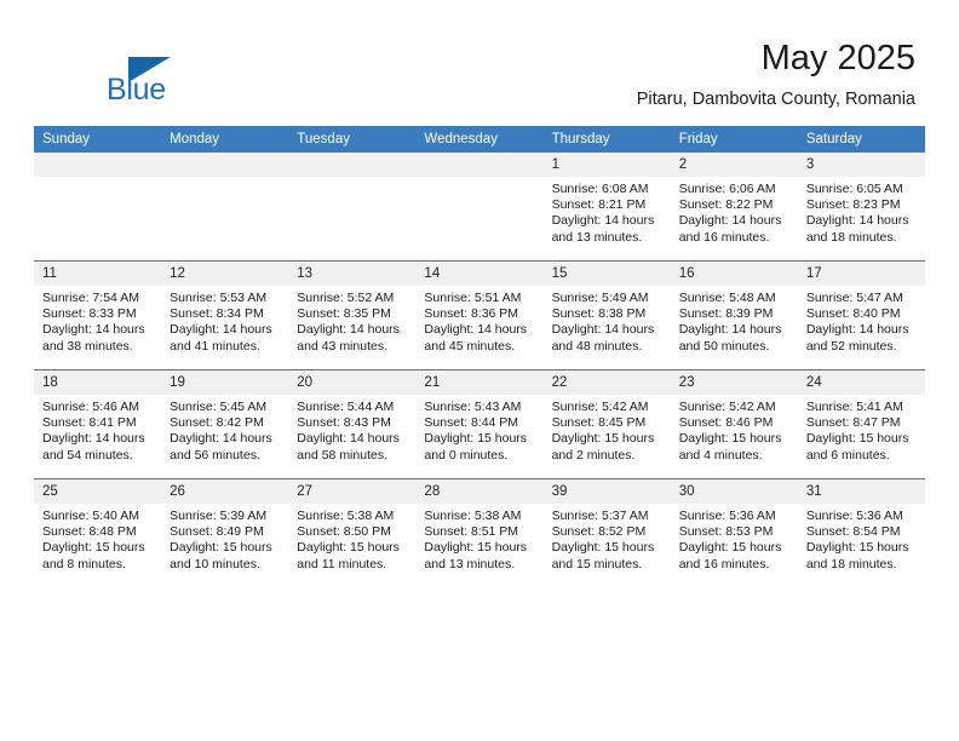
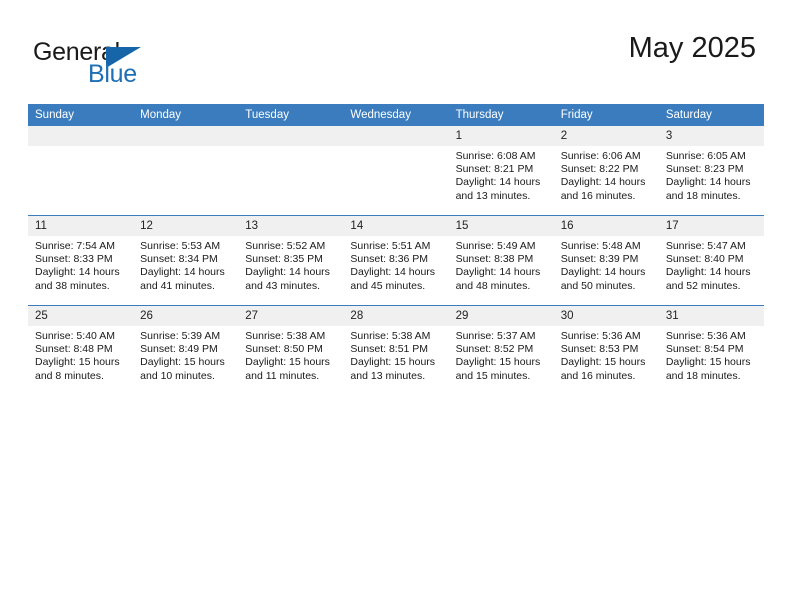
+ General
  Blue
  May 2025
- Pitaru, Dambovita County, Romania
  Sunday	Monday	Tuesday	Wednesday	Thursday	Friday	Saturday
  				1Sunrise: 6:08 AMSunset: 8:21 PMDaylight: 14 hoursand 13 minutes.	2Sunrise: 6:06 AMSunset: 8:22 PMDaylight: 14 hoursand 16 minutes.	3Sunrise: 6:05 AMSunset: 8:23 PMDaylight: 14 hoursand 18 minutes.
  11Sunrise: 7:54 AMSunset: 8:33 PMDaylight: 14 hoursand 38 minutes.	12Sunrise: 5:53 AMSunset: 8:34 PMDaylight: 14 hoursand 41 minutes.	13Sunrise: 5:52 AMSunset: 8:35 PMDaylight: 14 hoursand 43 minutes.	14Sunrise: 5:51 AMSunset: 8:36 PMDaylight: 14 hoursand 45 minutes.	15Sunrise: 5:49 AMSunset: 8:38 PMDaylight: 14 hoursand 48 minutes.	16Sunrise: 5:48 AMSunset: 8:39 PMDaylight: 14 hoursand 50 minutes.	17Sunrise: 5:47 AMSunset: 8:40 PMDaylight: 14 hoursand 52 minutes.
- 18Sunrise: 5:46 AMSunset: 8:41 PMDaylight: 14 hoursand 54 minutes.	19Sunrise: 5:45 AMSunset: 8:42 PMDaylight: 14 hoursand 56 minutes.	20Sunrise: 5:44 AMSunset: 8:43 PMDaylight: 14 hoursand 58 minutes.	21Sunrise: 5:43 AMSunset: 8:44 PMDaylight: 15 hoursand 0 minutes.	22Sunrise: 5:42 AMSunset: 8:45 PMDaylight: 15 hoursand 2 minutes.	23Sunrise: 5:42 AMSunset: 8:46 PMDaylight: 15 hoursand 4 minutes.	24Sunrise: 5:41 AMSunset: 8:47 PMDaylight: 15 hoursand 6 minutes.
- 25Sunrise: 5:40 AMSunset: 8:48 PMDaylight: 15 hoursand 8 minutes.	26Sunrise: 5:39 AMSunset: 8:49 PMDaylight: 15 hoursand 10 minutes.	27Sunrise: 5:38 AMSunset: 8:50 PMDaylight: 15 hoursand 11 minutes.	28Sunrise: 5:38 AMSunset: 8:51 PMDaylight: 15 hoursand 13 minutes.	39Sunrise: 5:37 AMSunset: 8:52 PMDaylight: 15 hoursand 15 minutes.	30Sunrise: 5:36 AMSunset: 8:53 PMDaylight: 15 hoursand 16 minutes.	31Sunrise: 5:36 AMSunset: 8:54 PMDaylight: 15 hoursand 18 minutes.
+ 25Sunrise: 5:40 AMSunset: 8:48 PMDaylight: 15 hoursand 8 minutes.	26Sunrise: 5:39 AMSunset: 8:49 PMDaylight: 15 hoursand 10 minutes.	27Sunrise: 5:38 AMSunset: 8:50 PMDaylight: 15 hoursand 11 minutes.	28Sunrise: 5:38 AMSunset: 8:51 PMDaylight: 15 hoursand 13 minutes.	29Sunrise: 5:37 AMSunset: 8:52 PMDaylight: 15 hoursand 15 minutes.	30Sunrise: 5:36 AMSunset: 8:53 PMDaylight: 15 hoursand 16 minutes.	31Sunrise: 5:36 AMSunset: 8:54 PMDaylight: 15 hoursand 18 minutes.
